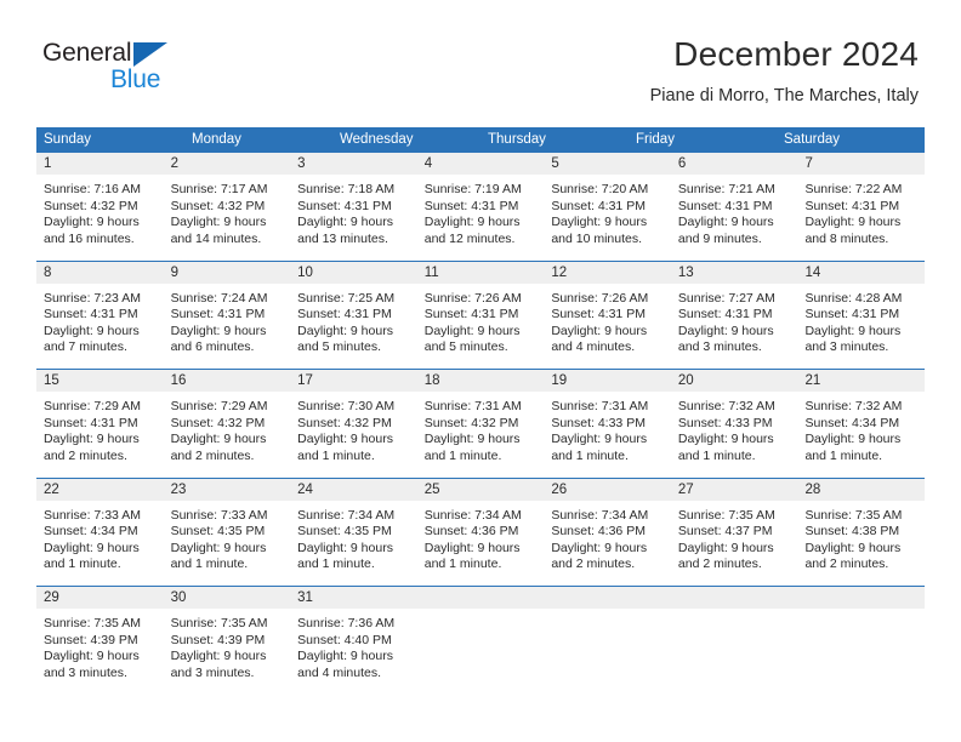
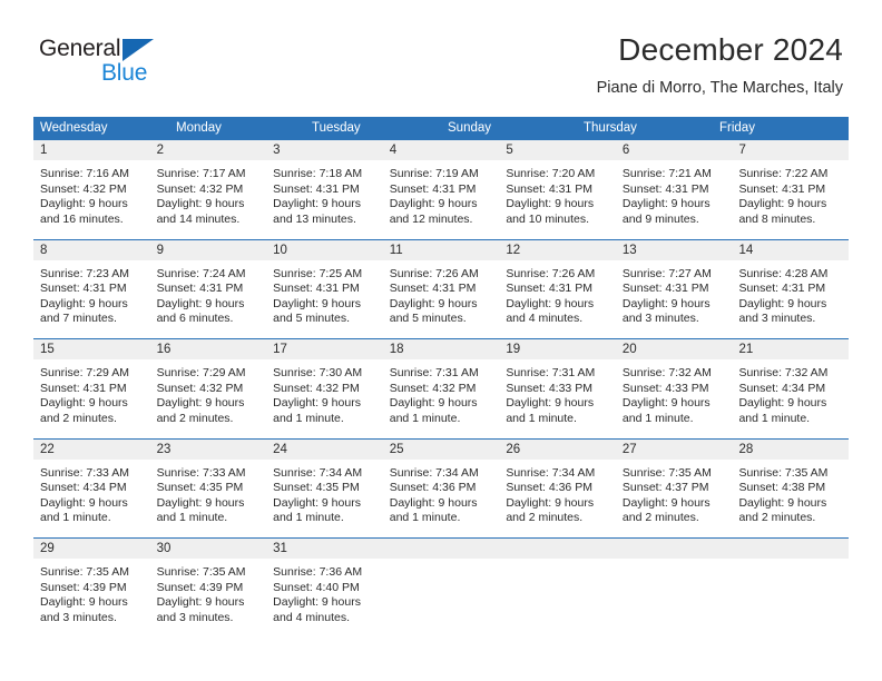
  General
  Blue
  December 2024
  Piane di Morro, The Marches, Italy
- Sunday
+ Wednesday
  Monday
+ Tuesday
- Wednesday
+ Sunday
  Thursday
  Friday
- Saturday
  1
  Sunrise: 7:16 AM
  Sunset: 4:32 PM
  Daylight: 9 hours
  and 16 minutes.
  2
  Sunrise: 7:17 AM
  Sunset: 4:32 PM
  Daylight: 9 hours
  and 14 minutes.
  3
  Sunrise: 7:18 AM
  Sunset: 4:31 PM
  Daylight: 9 hours
  and 13 minutes.
  4
  Sunrise: 7:19 AM
  Sunset: 4:31 PM
  Daylight: 9 hours
  and 12 minutes.
  5
  Sunrise: 7:20 AM
  Sunset: 4:31 PM
  Daylight: 9 hours
  and 10 minutes.
  6
  Sunrise: 7:21 AM
  Sunset: 4:31 PM
  Daylight: 9 hours
  and 9 minutes.
  7
  Sunrise: 7:22 AM
  Sunset: 4:31 PM
  Daylight: 9 hours
  and 8 minutes.
  8
  Sunrise: 7:23 AM
  Sunset: 4:31 PM
  Daylight: 9 hours
  and 7 minutes.
  9
  Sunrise: 7:24 AM
  Sunset: 4:31 PM
  Daylight: 9 hours
  and 6 minutes.
  10
  Sunrise: 7:25 AM
  Sunset: 4:31 PM
  Daylight: 9 hours
  and 5 minutes.
  11
  Sunrise: 7:26 AM
  Sunset: 4:31 PM
  Daylight: 9 hours
  and 5 minutes.
  12
  Sunrise: 7:26 AM
  Sunset: 4:31 PM
  Daylight: 9 hours
  and 4 minutes.
  13
  Sunrise: 7:27 AM
  Sunset: 4:31 PM
  Daylight: 9 hours
  and 3 minutes.
  14
  Sunrise: 4:28 AM
  Sunset: 4:31 PM
  Daylight: 9 hours
  and 3 minutes.
  15
  Sunrise: 7:29 AM
  Sunset: 4:31 PM
  Daylight: 9 hours
  and 2 minutes.
  16
  Sunrise: 7:29 AM
  Sunset: 4:32 PM
  Daylight: 9 hours
  and 2 minutes.
  17
  Sunrise: 7:30 AM
  Sunset: 4:32 PM
  Daylight: 9 hours
  and 1 minute.
  18
  Sunrise: 7:31 AM
  Sunset: 4:32 PM
  Daylight: 9 hours
  and 1 minute.
  19
  Sunrise: 7:31 AM
  Sunset: 4:33 PM
  Daylight: 9 hours
  and 1 minute.
  20
  Sunrise: 7:32 AM
  Sunset: 4:33 PM
  Daylight: 9 hours
  and 1 minute.
  21
  Sunrise: 7:32 AM
  Sunset: 4:34 PM
  Daylight: 9 hours
  and 1 minute.
  22
  Sunrise: 7:33 AM
  Sunset: 4:34 PM
  Daylight: 9 hours
  and 1 minute.
  23
  Sunrise: 7:33 AM
  Sunset: 4:35 PM
  Daylight: 9 hours
  and 1 minute.
  24
  Sunrise: 7:34 AM
  Sunset: 4:35 PM
  Daylight: 9 hours
  and 1 minute.
  25
  Sunrise: 7:34 AM
  Sunset: 4:36 PM
  Daylight: 9 hours
  and 1 minute.
  26
  Sunrise: 7:34 AM
  Sunset: 4:36 PM
  Daylight: 9 hours
  and 2 minutes.
  27
  Sunrise: 7:35 AM
  Sunset: 4:37 PM
  Daylight: 9 hours
  and 2 minutes.
  28
  Sunrise: 7:35 AM
  Sunset: 4:38 PM
  Daylight: 9 hours
  and 2 minutes.
  29
  Sunrise: 7:35 AM
  Sunset: 4:39 PM
  Daylight: 9 hours
  and 3 minutes.
  30
  Sunrise: 7:35 AM
  Sunset: 4:39 PM
  Daylight: 9 hours
  and 3 minutes.
  31
  Sunrise: 7:36 AM
  Sunset: 4:40 PM
  Daylight: 9 hours
  and 4 minutes.
